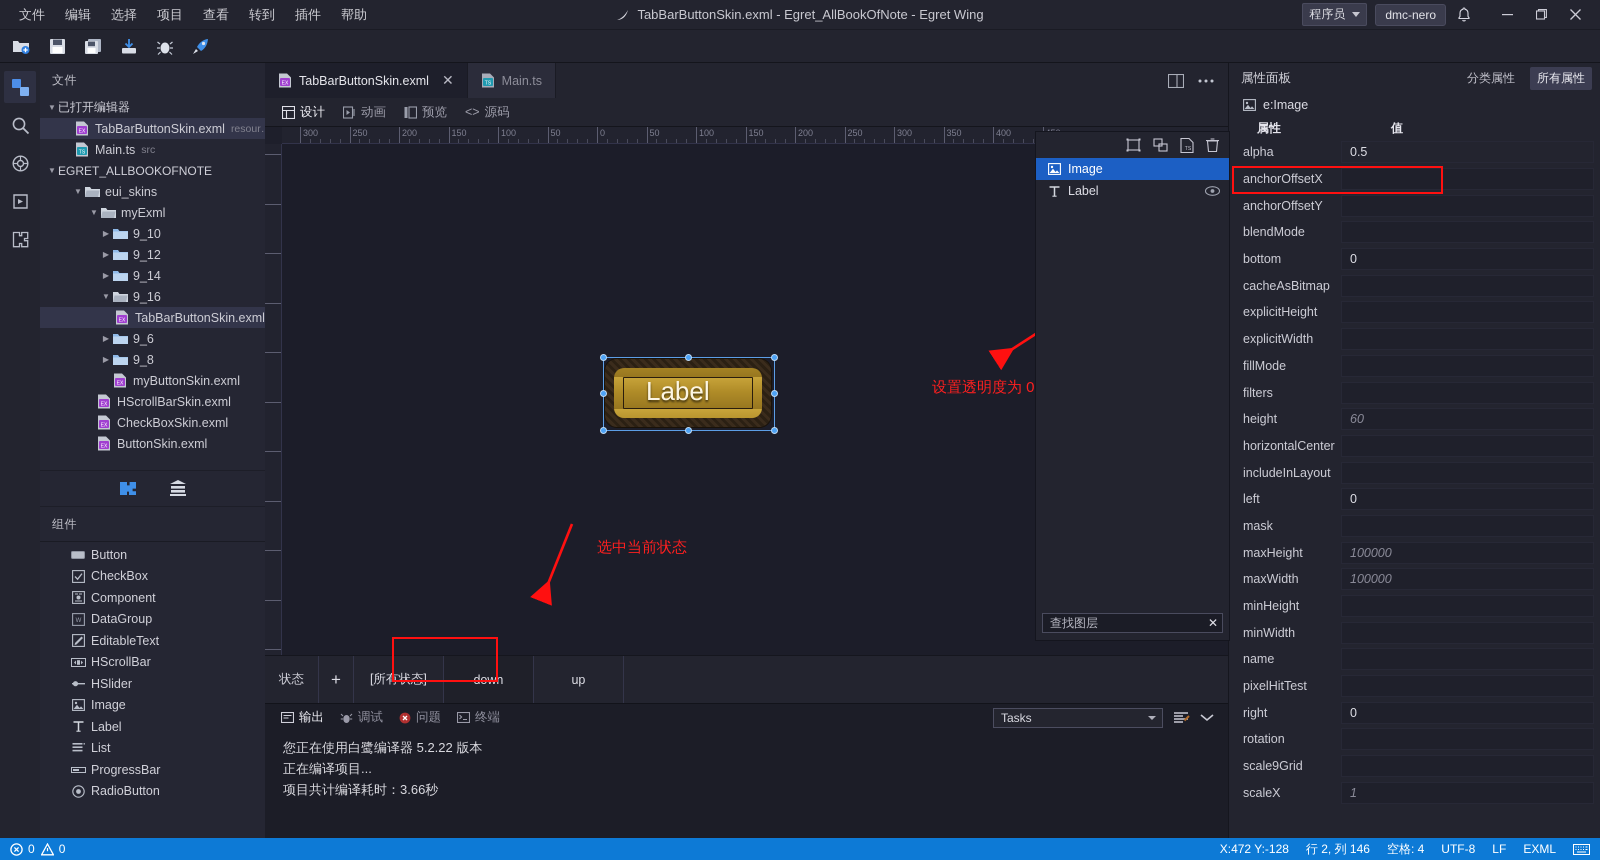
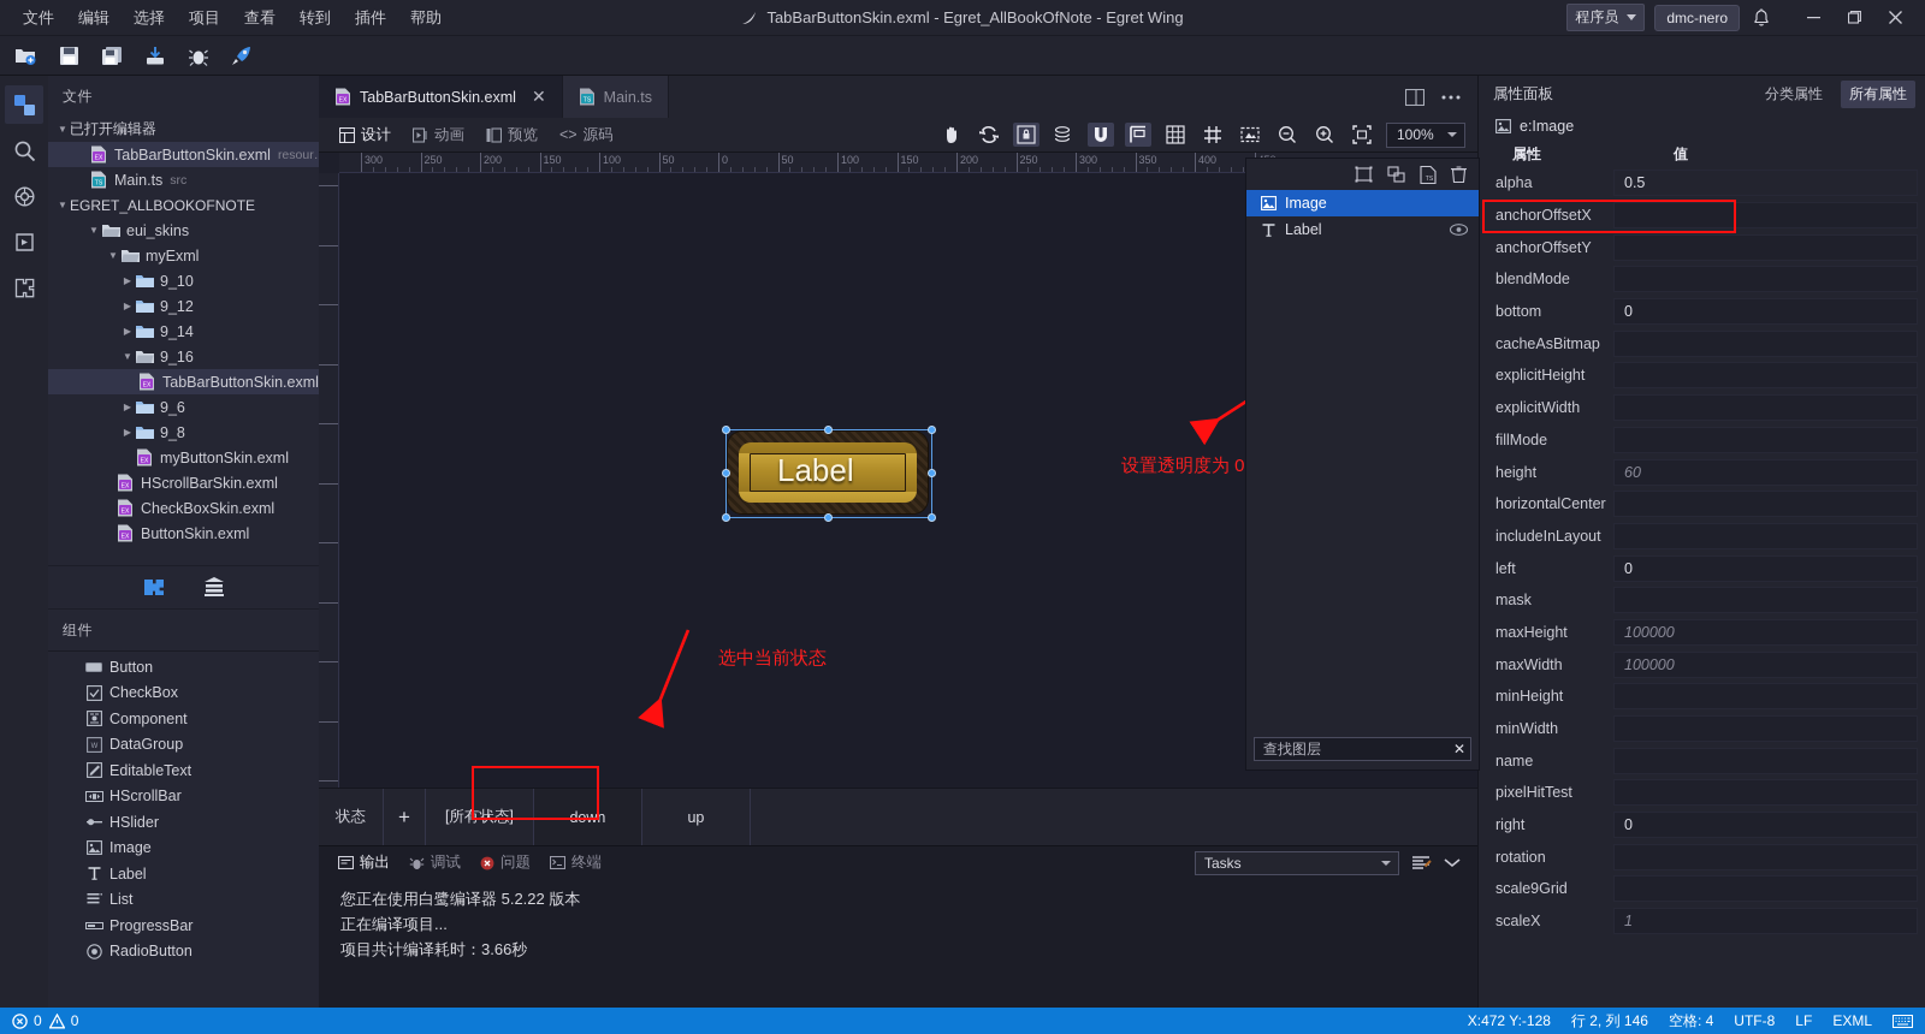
  文件
  编辑
  选择
  项目
  查看
  转到
  插件
  帮助
  TabBarButtonSkin.exml - Egret_AllBookOfNote - Egret Wing
  程序员
  dmc-nero
  文件
  ▼
  已打开编辑器
  TabBarButtonSkin.exml
  resour
  Main.ts
  src
  ▼
  EGRET_ALLBOOKOFNOTE
  ▼
  eui_skins
  ▼
  myExml
  ▶
  9_10
  ▶
  9_12
  ▶
  9_14
  ▼
  9_16
  TabBarButtonSkin.exml
  ▶
  9_6
  ▶
  9_8
  myButtonSkin.exml
  HScrollBarSkin.exml
  CheckBoxSkin.exml
  ButtonSkin.exml
  组件
  Button
  CheckBox
  Component
  DataGroup
  EditableText
  HScrollBar
  HSlider
  Image
  Label
  List
  ProgressBar
  RadioButton
  TabBarButtonSkin.exml
  ✕
  Main.ts
  设计
  动画
  预览
  <>
  源码
+ 100%
  300
  250
  200
  150
  100
  50
  0
  50
  100
  150
  200
  250
  300
  350
  400
  Label
  设置透明度为 0
  选中当前状态
  状态
  +
  [所有状态]
  down
  up
  输出
  调试
  问题
  终端
  Tasks
  您正在使用白鹭编译器 5.2.22 版本
  正在编译项目...
  项目共计编译耗时：3.66秒
  属性面板
  分类属性
  所有属性
  e:Image
  属性
  值
  alpha
  0.5
  anchorOffsetX
  anchorOffsetY
  blendMode
  bottom
  0
  cacheAsBitmap
  explicitHeight
  explicitWidth
  fillMode
- filters
  height
  60
  horizontalCenter
  includeInLayout
  left
  0
  mask
  maxHeight
  100000
  maxWidth
  100000
  minHeight
  minWidth
  name
  pixelHitTest
  right
  0
  rotation
  scale9Grid
  scaleX
  1
  0
  0
  X:472 Y:-128
  行 2, 列 146
  空格: 4
  UTF-8
  LF
  EXML
  Image
  Label
  查找图层
  ✕
